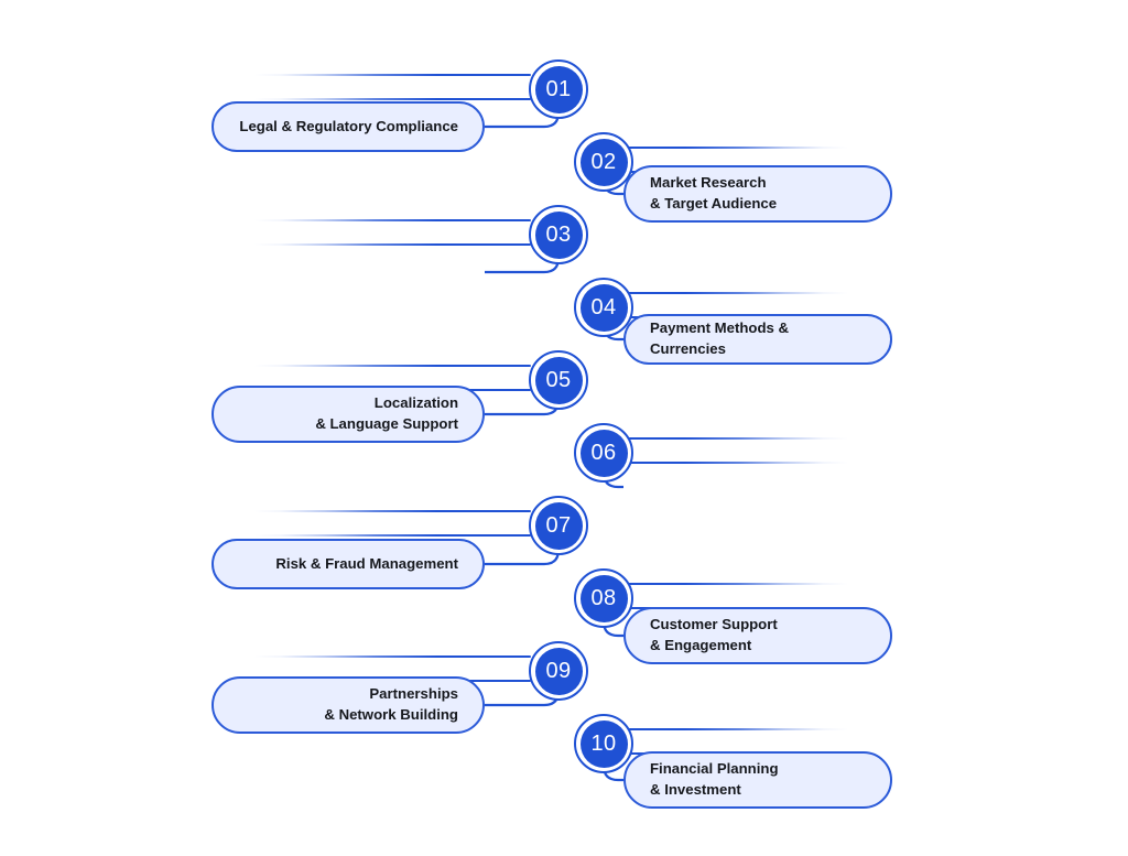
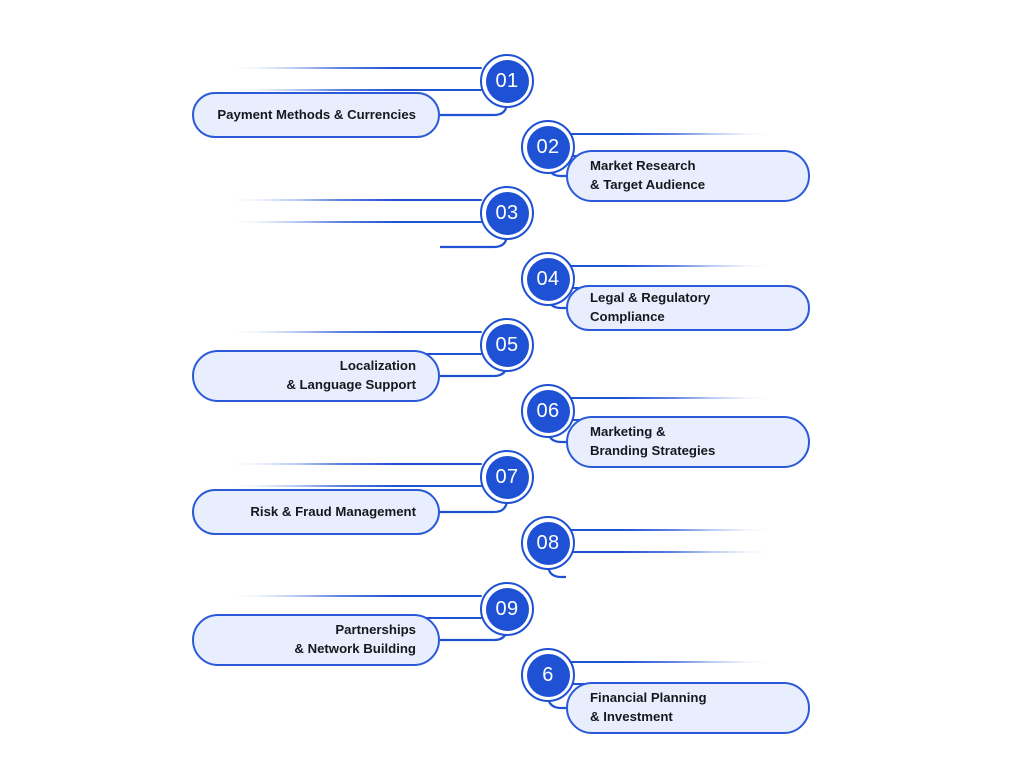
  01
- Legal & Regulatory Compliance
+ Payment Methods & Currencies
  02
  Market Research
  & Target Audience
  03
  04
- Payment Methods & Currencies
+ Legal & Regulatory Compliance
  05
  Localization
  & Language Support
  06
+ Marketing &
+ Branding Strategies
  07
  Risk & Fraud Management
  08
- Customer Support
- & Engagement
  09
  Partnerships
  & Network Building
- 10
+ 6
  Financial Planning
  & Investment
